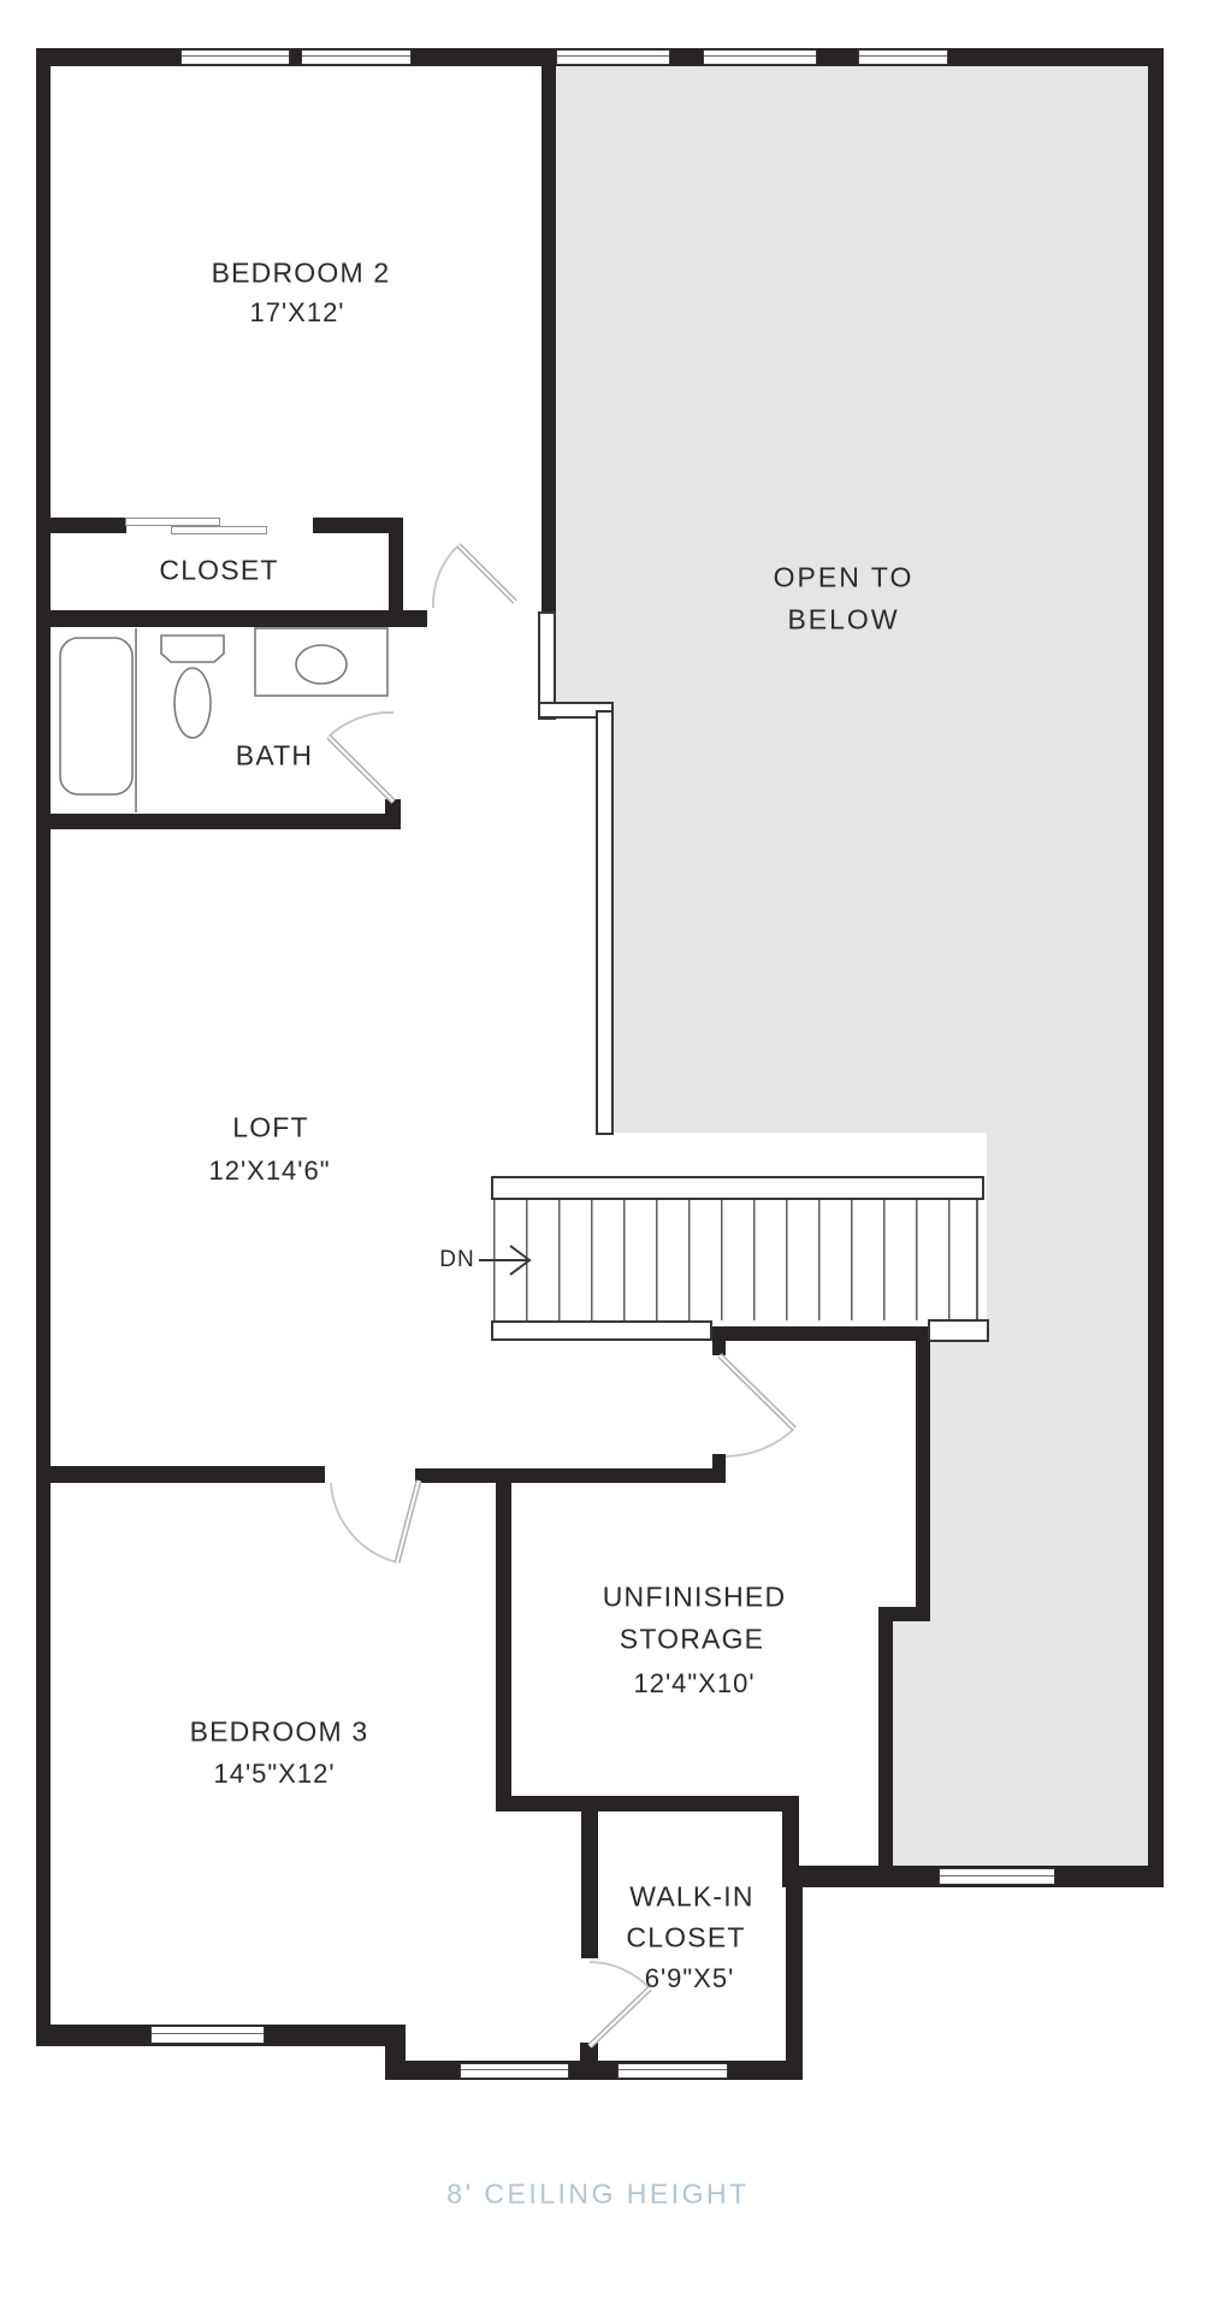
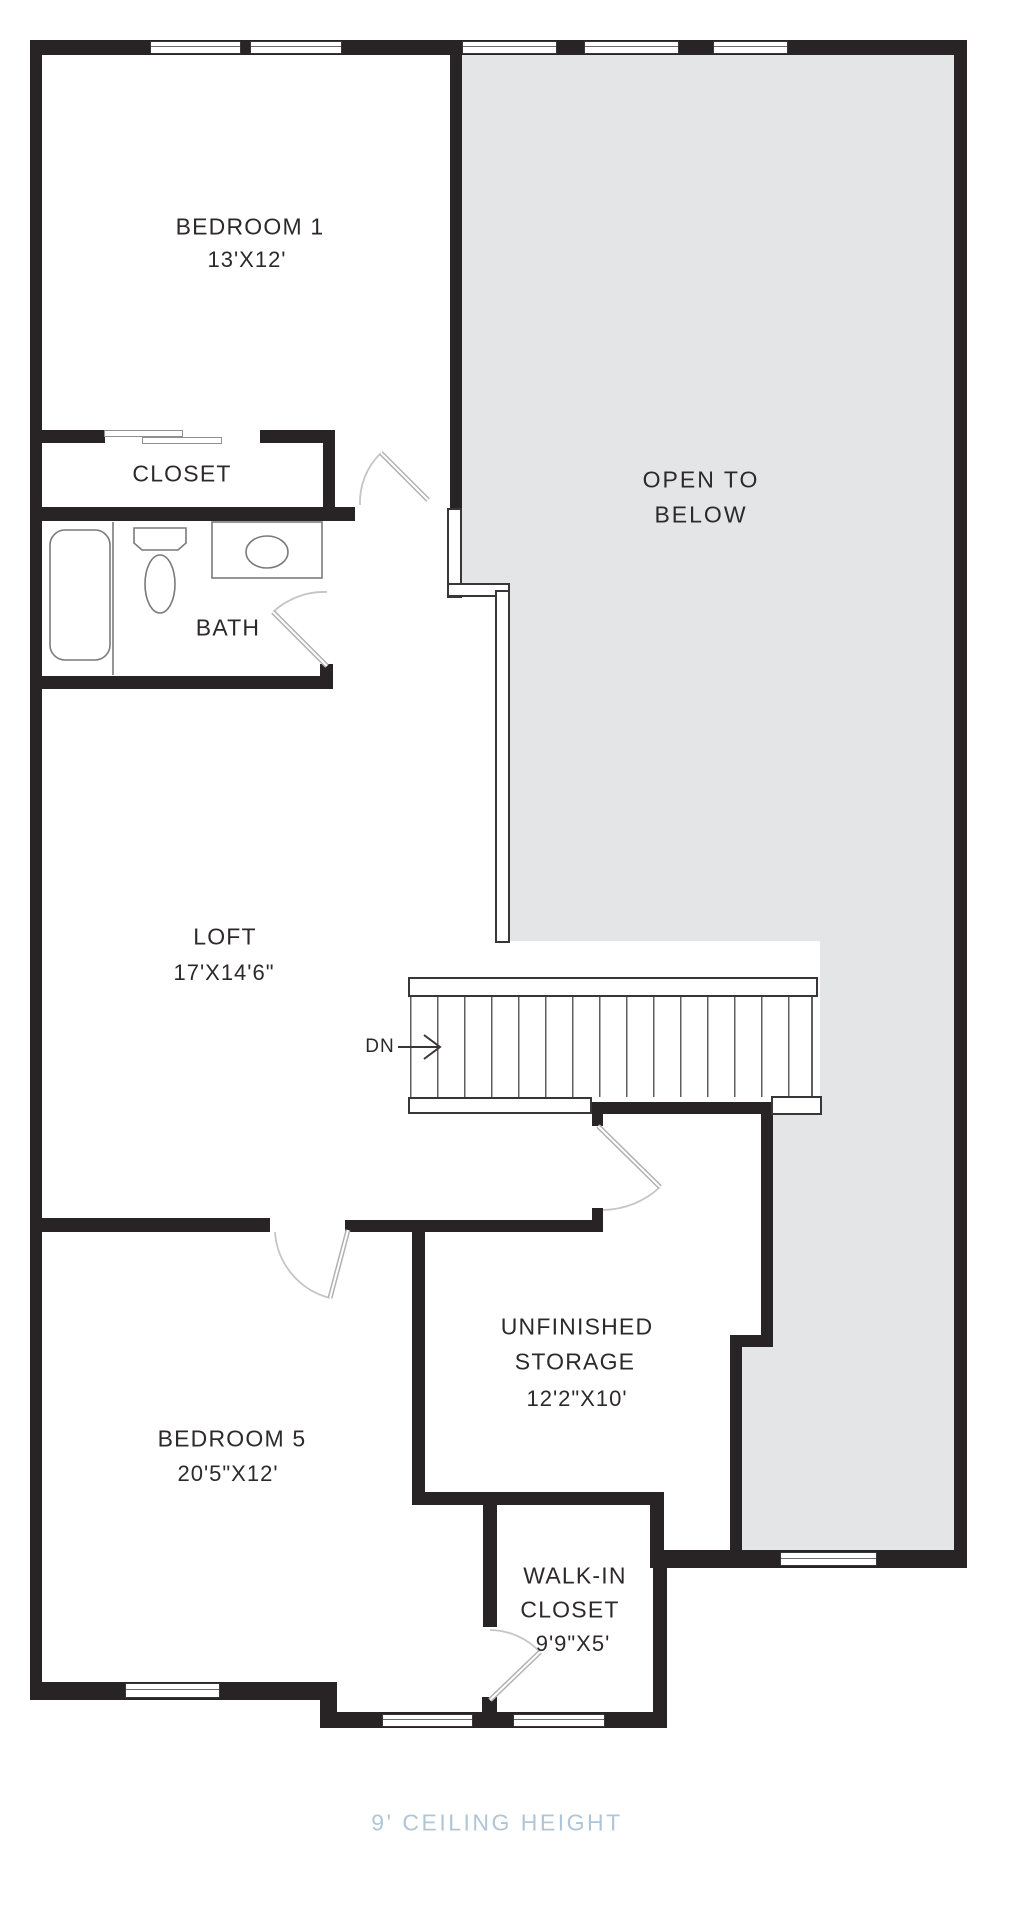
- BEDROOM 2
+ BEDROOM 1
- 17'X12'
+ 13'X12'
  CLOSET
  BATH
  OPEN TO
  BELOW
  LOFT
- 12'X14'6"
+ 17'X14'6"
  DN
  UNFINISHED
  STORAGE
- 12'4"X10'
+ 12'2"X10'
- BEDROOM 3
+ BEDROOM 5
- 14'5"X12'
+ 20'5"X12'
  WALK-IN
  CLOSET
- 6'9"X5'
+ 9'9"X5'
- 8' CEILING HEIGHT
+ 9' CEILING HEIGHT
